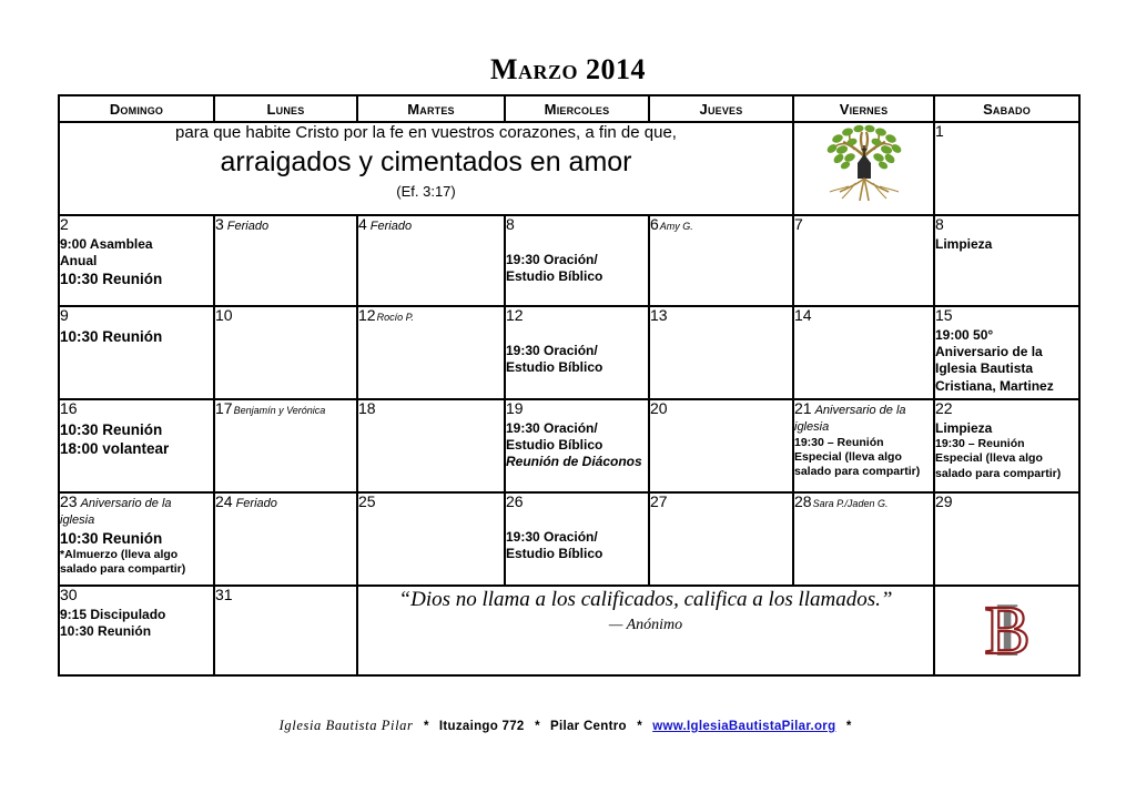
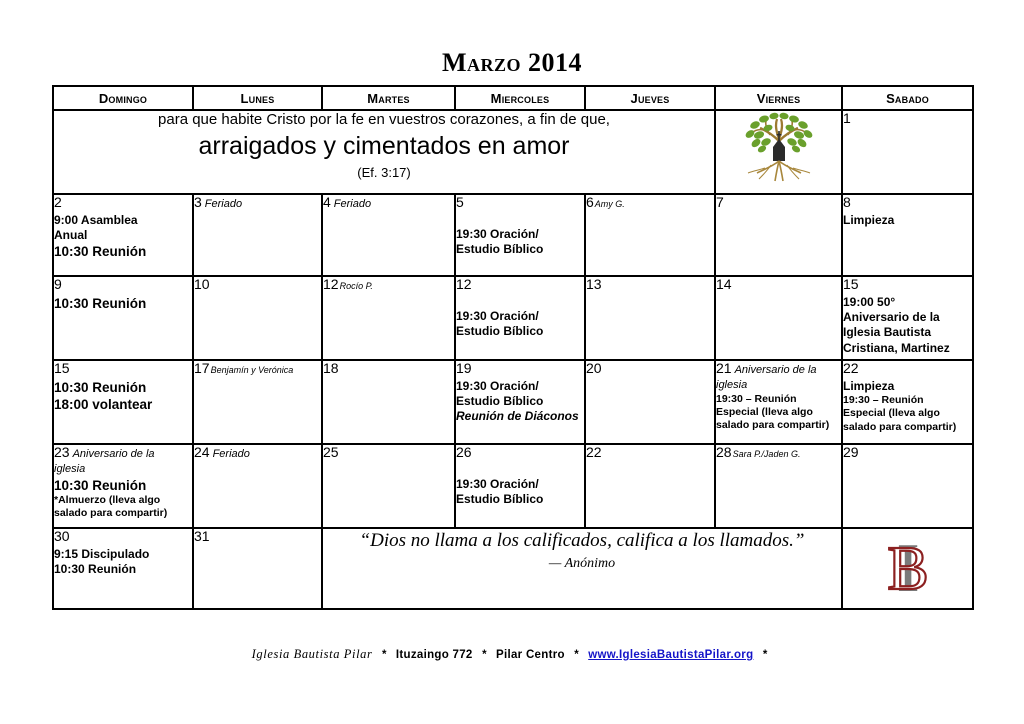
  Marzo 2014
  Domingo	Lunes	Martes	Miercoles	Jueves	Viernes	Sabado
  para que habite Cristo por la fe en vuestros corazones, a fin de que, arraigados y cimentados en amor (Ef. 3:17)		1
- 29:00 AsambleaAnual10:30 Reunión	3 Feriado	4 Feriado	819:30 Oración/Estudio Bíblico	6Amy G.	7	8Limpieza
+ 29:00 AsambleaAnual10:30 Reunión	3 Feriado	4 Feriado	519:30 Oración/Estudio Bíblico	6Amy G.	7	8Limpieza
  910:30 Reunión	10	12Rocío P.	1219:30 Oración/Estudio Bíblico	13	14	1519:00 50°Aniversario de laIglesia BautistaCristiana, Martinez
- 1610:30 Reunión18:00 volantear	17Benjamín y Verónica	18	1919:30 Oración/Estudio BíblicoReunión de Diáconos	20	21 Aniversario de laiglesia19:30 – ReuniónEspecial (lleva algosalado para compartir)	22Limpieza19:30 – ReuniónEspecial (lleva algosalado para compartir)
+ 1510:30 Reunión18:00 volantear	17Benjamín y Verónica	18	1919:30 Oración/Estudio BíblicoReunión de Diáconos	20	21 Aniversario de laiglesia19:30 – ReuniónEspecial (lleva algosalado para compartir)	22Limpieza19:30 – ReuniónEspecial (lleva algosalado para compartir)
- 23 Aniversario de laiglesia10:30 Reunión*Almuerzo (lleva algosalado para compartir)	24 Feriado	25	2619:30 Oración/Estudio Bíblico	27	28Sara P./Jaden G.	29
+ 23 Aniversario de laiglesia10:30 Reunión*Almuerzo (lleva algosalado para compartir)	24 Feriado	25	2619:30 Oración/Estudio Bíblico	22	28Sara P./Jaden G.	29
  309:15 Discipulado10:30 Reunión	31	“Dios no llama a los calificados, califica a los llamados.”— Anónimo	IB
  Iglesia Bautista Pilar * Ituzaingo 772 * Pilar Centro * www.IglesiaBautistaPilar.org *
